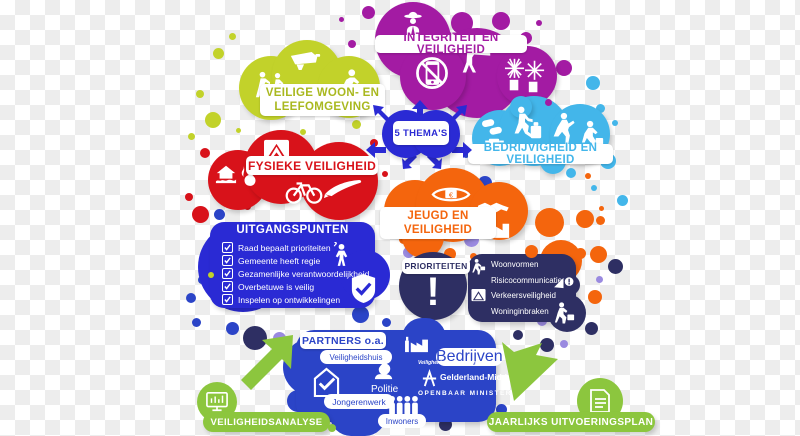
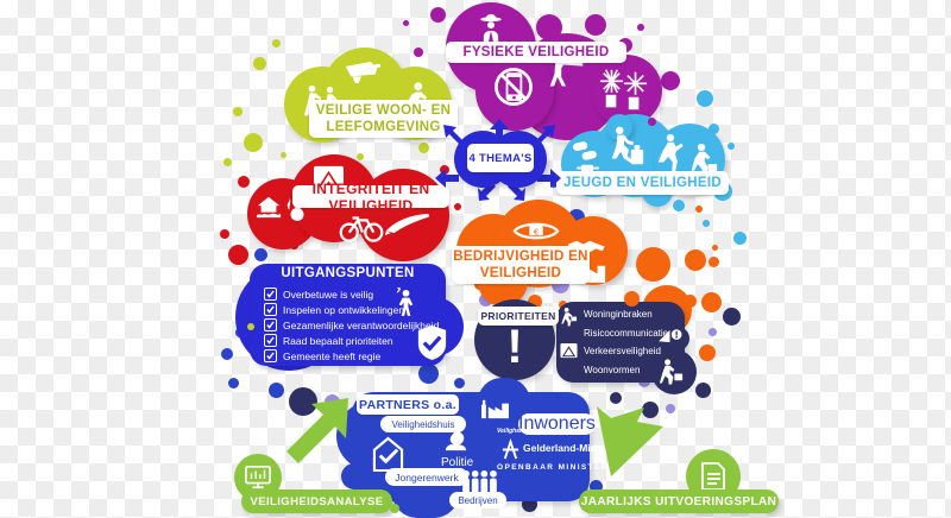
- INTEGRITEIT EN VEILIGHEID
+ FYSIEKE VEILIGHEID
  VEILIGE WOON- EN LEEFOMGEVING
- FYSIEKE VEILIGHEID
+ INTEGRITEIT EN VEILIGHEID
- BEDRIJVIGHEID EN VEILIGHEID
+ JEUGD EN VEILIGHEID
  €
- JEUGD EN VEILIGHEID
+ BEDRIJVIGHEID EN VEILIGHEID
- 5 THEMA'S
+ 4 THEMA'S
  UITGANGSPUNTEN
- Raad bepaalt prioriteiten
+ Overbetuwe is veilig
- Gemeente heeft regie
+ Inspelen op ontwikkelingen
  Gezamenlijke verantwoordelijkheid
- Overbetuwe is veilig
+ Raad bepaalt prioriteiten
- Inspelen op ontwikkelingen
+ Gemeente heeft regie
  PRIORITEITEN
  !
- Woonvormen
+ Woninginbraken
  Risicocommunicati
  Verkeersveiligheid
- Woninginbraken
+ Woonvormen
  PARTNERS o.a.
  Veiligheidshuis
- Bedrijven
+ Inwoners
  Politie
  Jongerenwerk
- Inwoners
+ Bedrijven
  Gelderland-Midd
  VEILIGHEIDSANALYSE
  JAARLIJKS UITVOERINGSPLAN
